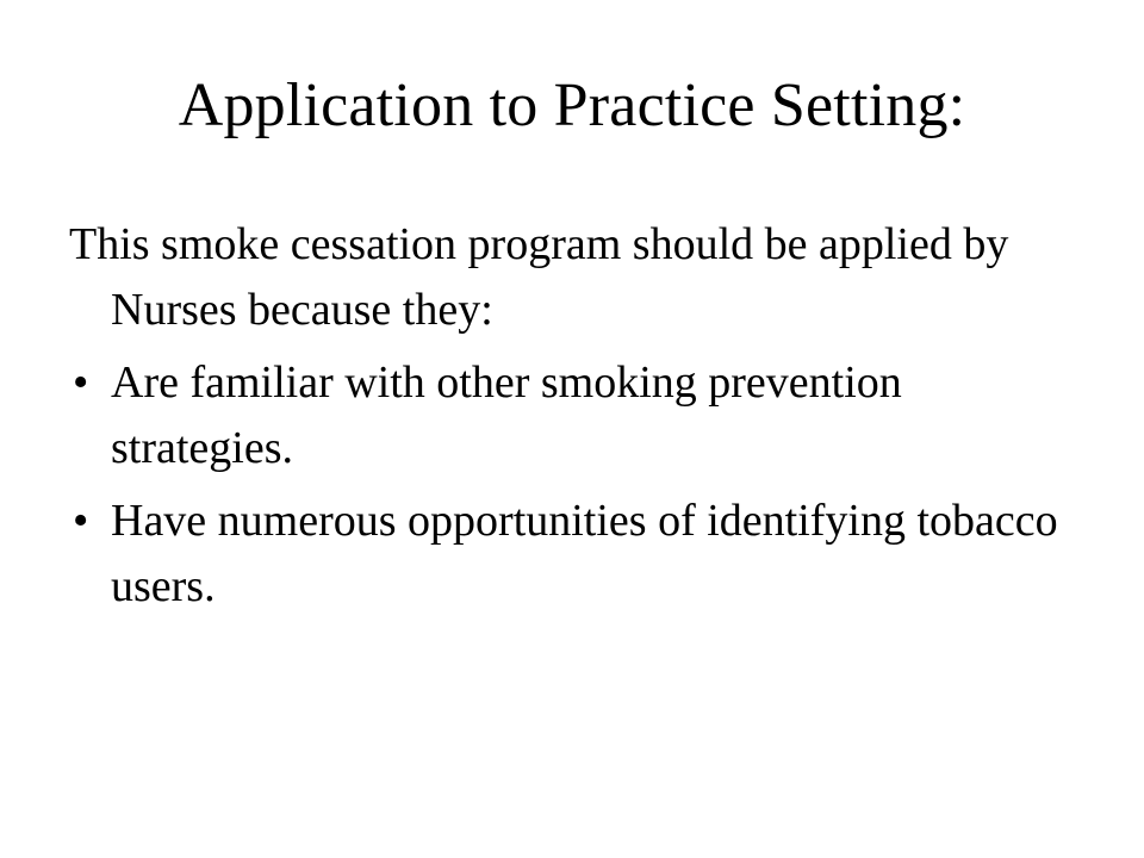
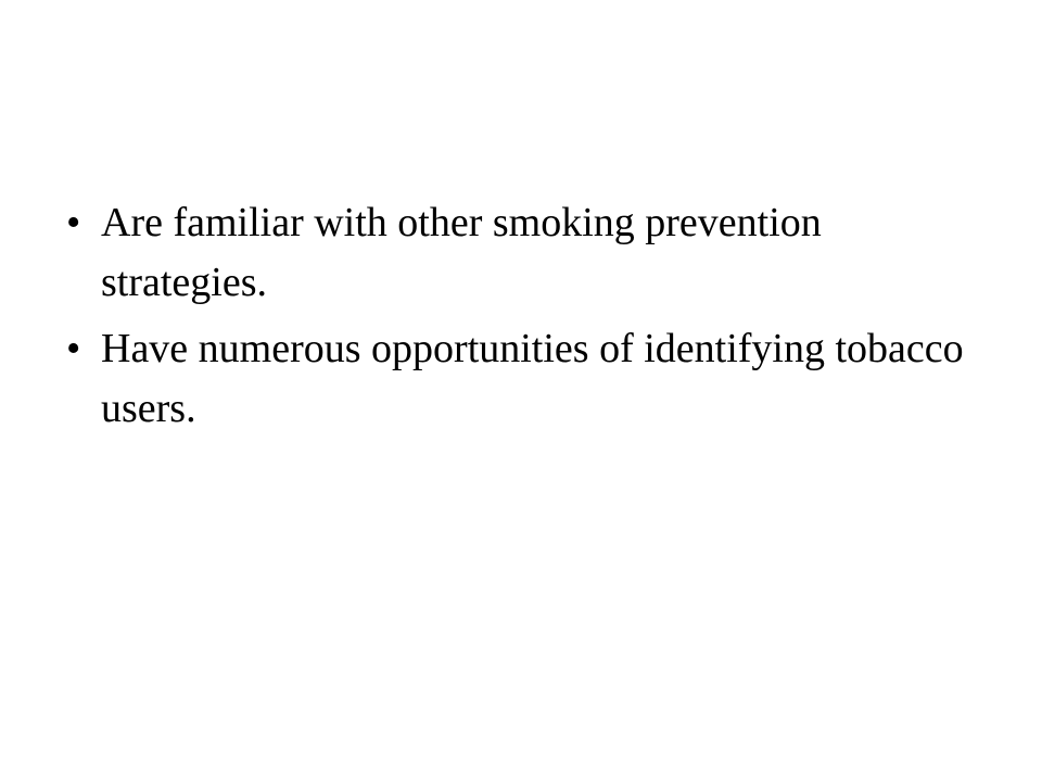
- Application to Practice Setting:
- This smoke cessation program should be applied by Nurses because they:
  •
  Are familiar with other smoking prevention strategies.
  •
  Have numerous opportunities of identifying tobacco users.
